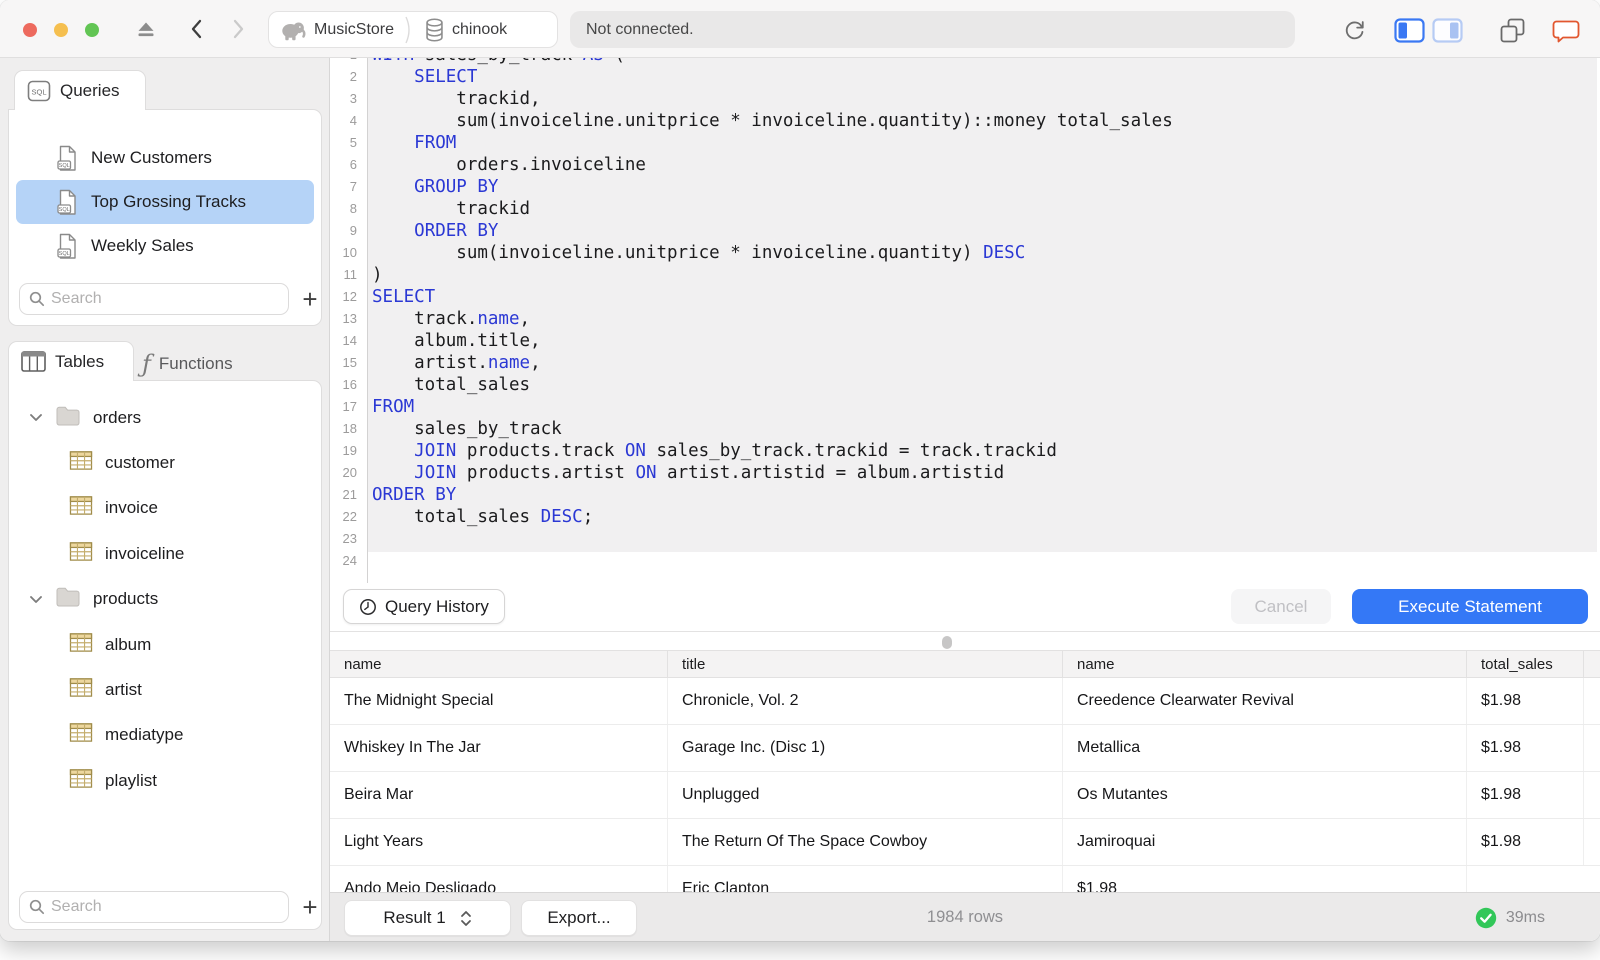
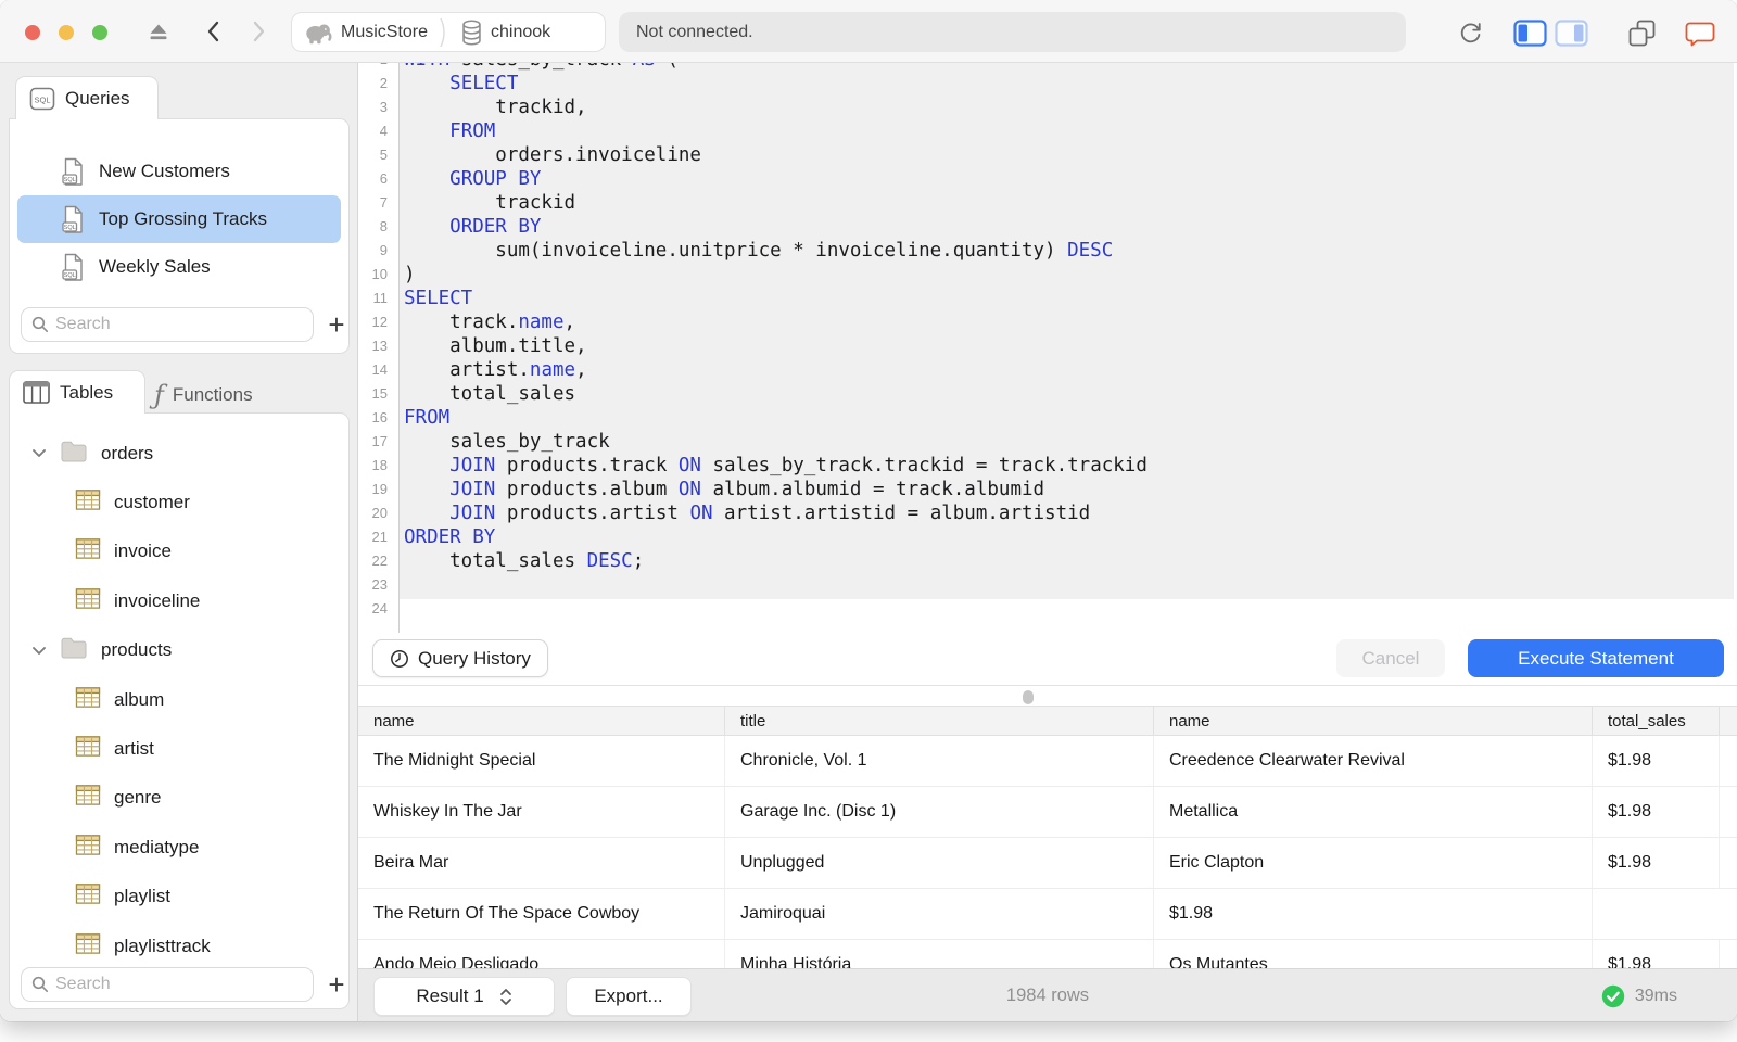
  MusicStore
  chinook
  Not connected.
  SQL
  Queries
  New Customers
  Top Grossing Tracks
  Weekly Sales
  Search
  +
  Tables
  ƒ
  Functions
  orders
  customer
  invoice
  invoiceline
  products
  album
  artist
+ genre
  mediatype
  playlist
+ playlisttrack
  Search
  +
  2
  3
  4
  5
  6
  7
  8
  9
  10
  11
  12
  13
  14
  15
  16
  17
  18
  19
  20
  21
  22
  23
  24
  SELECT
  trackid,
- sum(invoiceline.unitprice * invoiceline.quantity)::money total_sales
  FROM
  orders.invoiceline
  GROUP BY
  trackid
  ORDER BY
  sum(invoiceline.unitprice * invoiceline.quantity) DESC
  )
  SELECT
  track.name,
  album.title,
  artist.name,
  total_sales
  FROM
  sales_by_track
  JOIN products.track ON sales_by_track.trackid = track.trackid
+ JOIN products.album ON album.albumid = track.albumid
  JOIN products.artist ON artist.artistid = album.artistid
  ORDER BY
  total_sales DESC;
  Query History
  Cancel
  Execute Statement
  name
  title
  name
  total_sales
  The Midnight Special
- Chronicle, Vol. 2
+ Chronicle, Vol. 1
  Creedence Clearwater Revival
  $1.98
  Whiskey In The Jar
  Garage Inc. (Disc 1)
  Metallica
  $1.98
  Beira Mar
  Unplugged
- Os Mutantes
+ Eric Clapton
  $1.98
- Light Years
  The Return Of The Space Cowboy
  Jamiroquai
  $1.98
  Ando Meio Desligado
+ Minha História
- Eric Clapton
+ Os Mutantes
  $1.98
  1984 rows
  Result 1
  Export...
  39ms
